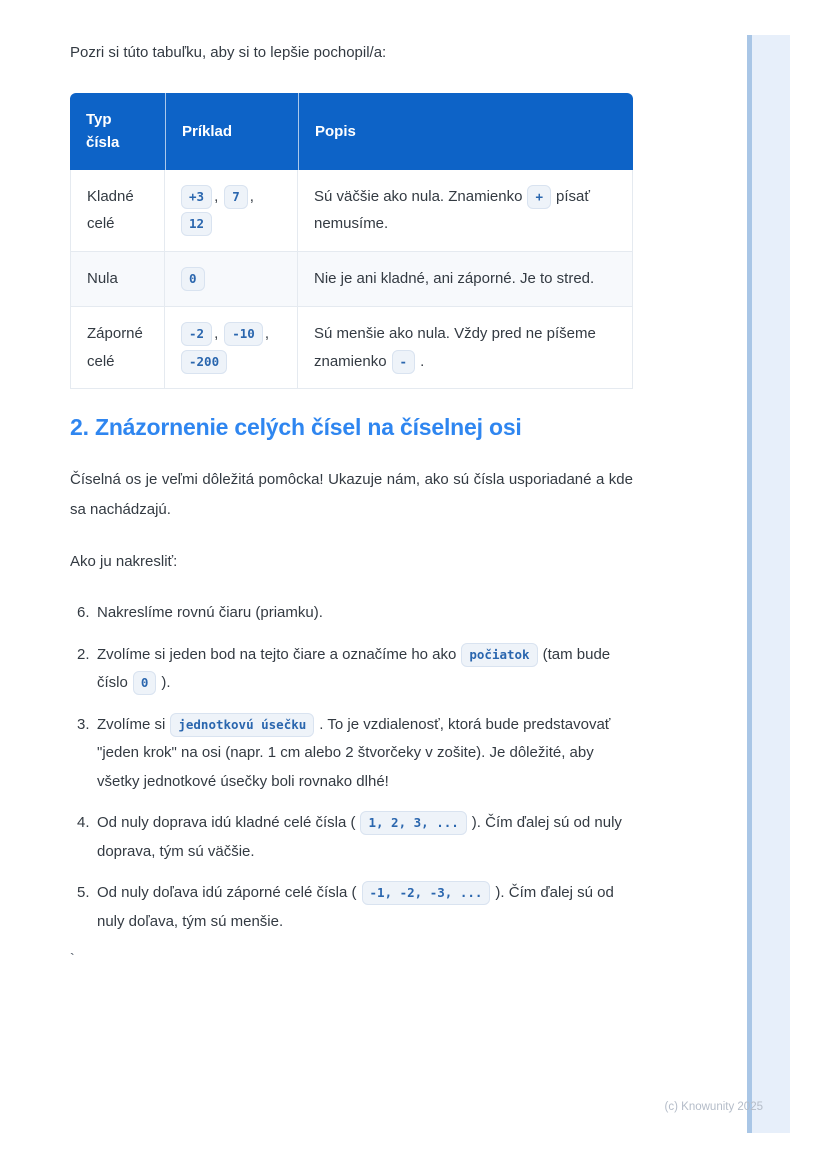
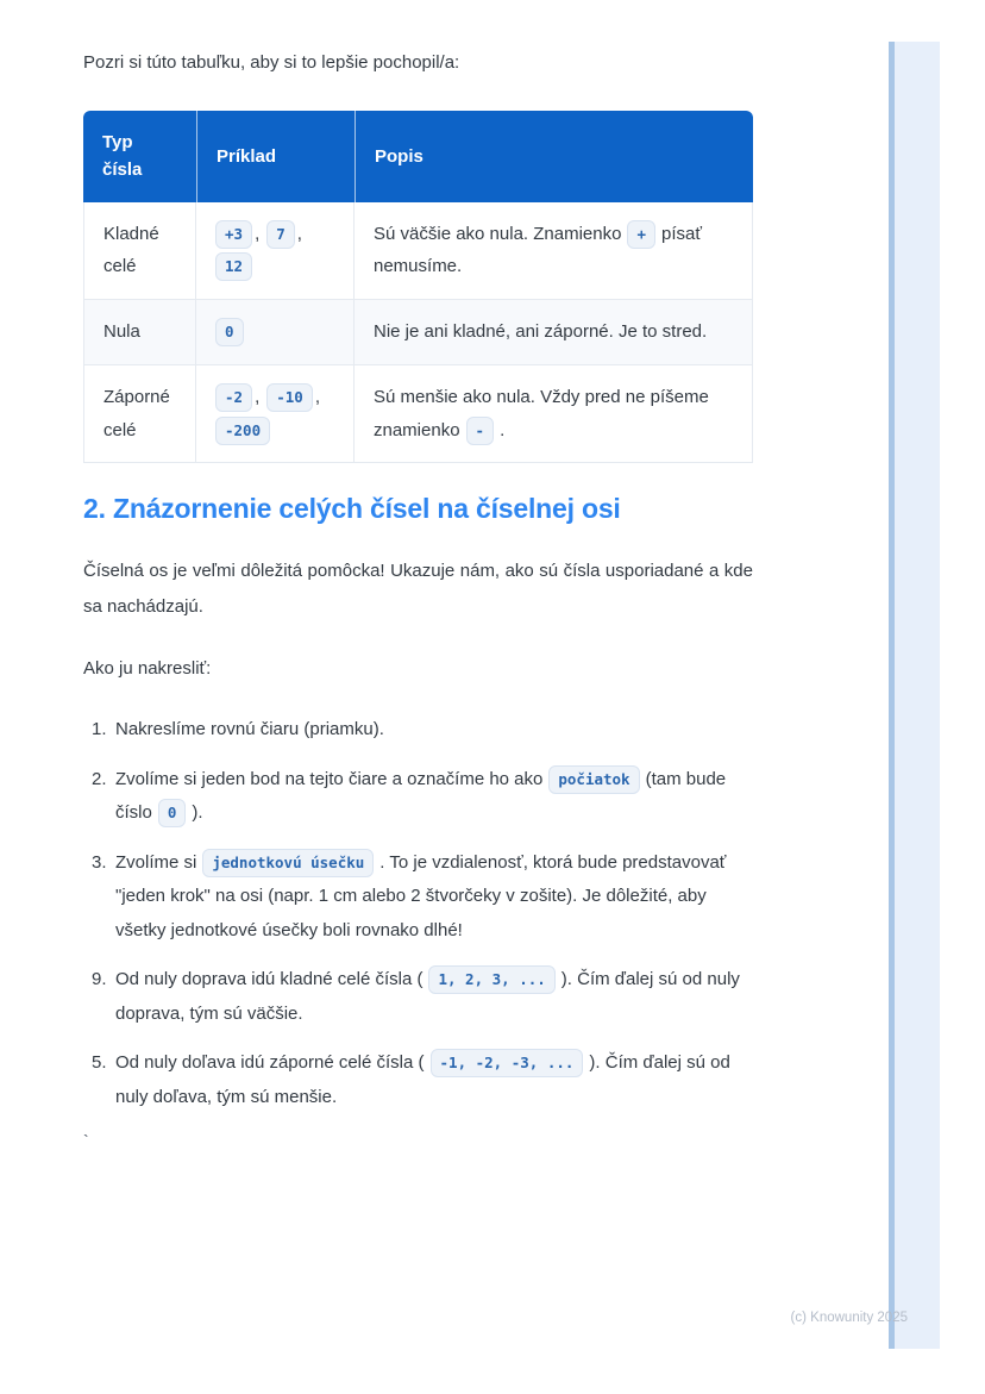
  (c) Knowunity 2025
  Pozri si túto tabuľku, aby si to lepšie pochopil/a:
  Typ čísla	Príklad	Popis
  Kladné celé	+3 , 7 ,12	Sú väčšie ako nula. Znamienko + písať nemusíme.
  Nula	0	Nie je ani kladné, ani záporné. Je to stred.
  Záporné celé	-2 , -10 ,-200	Sú menšie ako nula. Vždy pred ne píšeme znamienko - .
  2. Znázornenie celých čísel na číselnej osi
  Číselná os je veľmi dôležitá pomôcka! Ukazuje nám, ako sú čísla usporiadané a kde sa nachádzajú.
  Ako ju nakresliť:
- 6.
+ 1.
  Nakreslíme rovnú čiaru (priamku).
  2.
  Zvolíme si jeden bod na tejto čiare a označíme ho ako počiatok (tam bude číslo 0 ).
  3.
  Zvolíme si jednotkovú úsečku . To je vzdialenosť, ktorá bude predstavovať "jeden krok" na osi (napr. 1 cm alebo 2 štvorčeky v zošite). Je dôležité, aby všetky jednotkové úsečky boli rovnako dlhé!
- 4.
+ 9.
  Od nuly doprava idú kladné celé čísla ( 1, 2, 3, ... ). Čím ďalej sú od nuly doprava, tým sú väčšie.
  5.
  Od nuly doľava idú záporné celé čísla ( -1, -2, -3, ... ). Čím ďalej sú od nuly doľava, tým sú menšie.
  `
